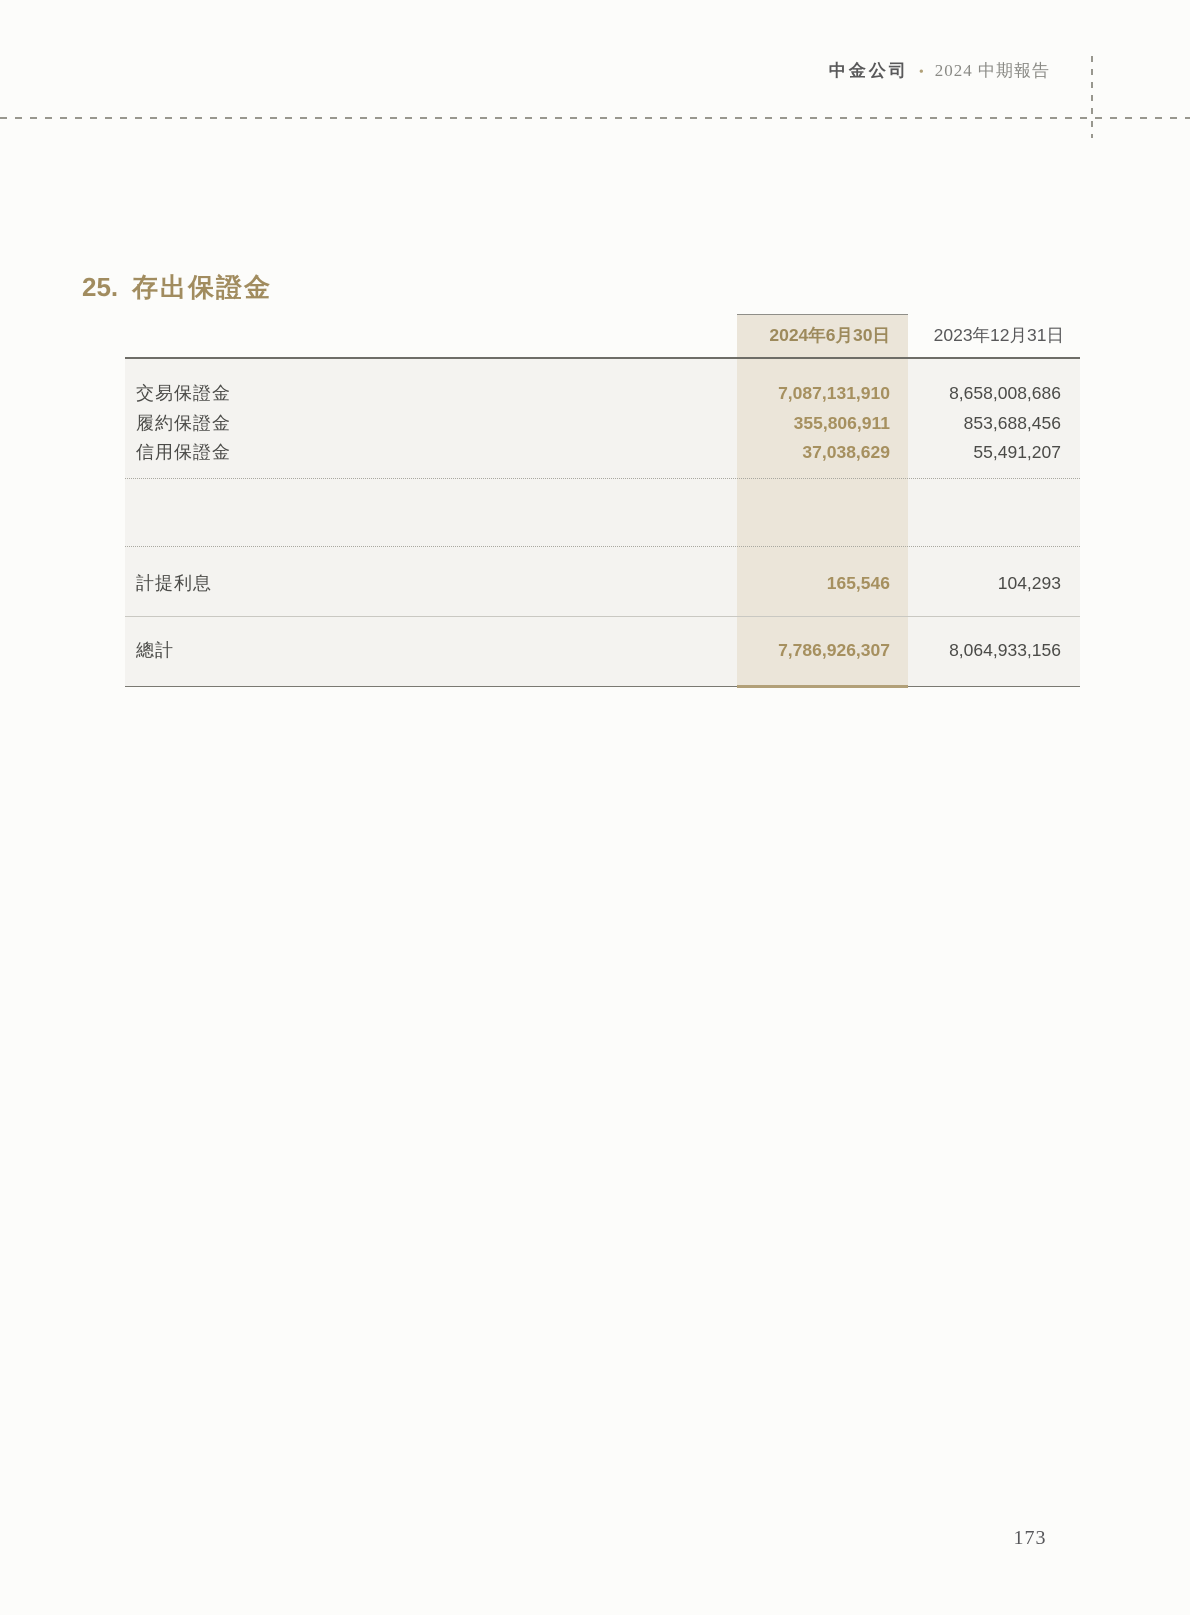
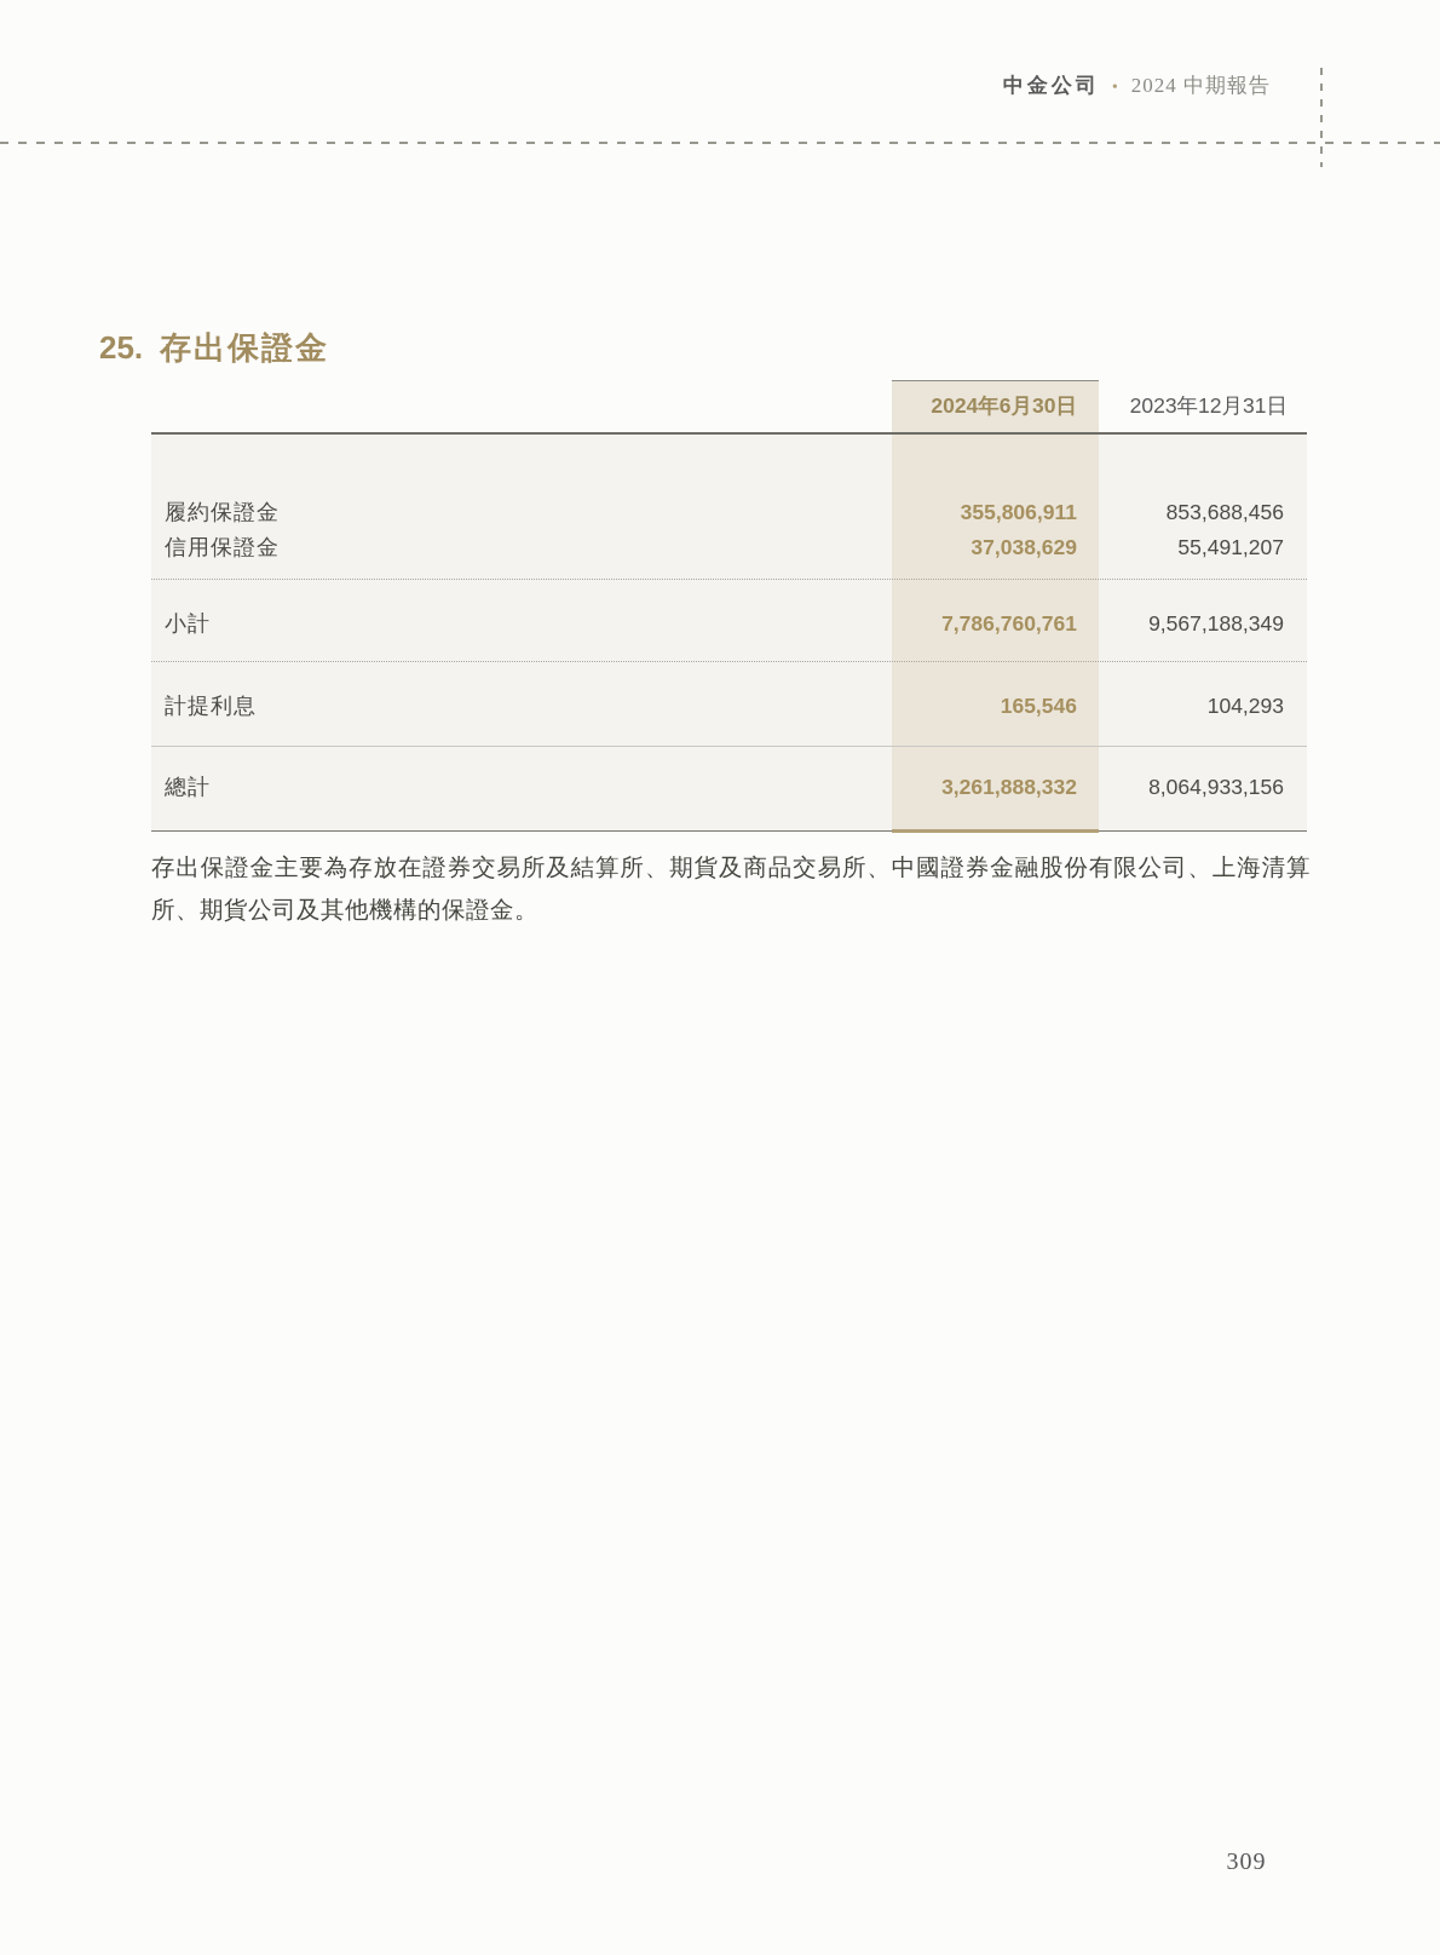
  中金公司 • 2024 中期報告
  25. 存出保證金
  2024年6月30日
  2023年12月31日
- 交易保證金
- 7,087,131,910
- 8,658,008,686
  履約保證金
  355,806,911
  853,688,456
  信用保證金
  37,038,629
  55,491,207
+ 小計
+ 7,786,760,761
+ 9,567,188,349
  計提利息
  165,546
  104,293
  總計
- 7,786,926,307
+ 3,261,888,332
  8,064,933,156
+ 存出保證金主要為存放在證券交易所及結算所、期貨及商品交易所、中國證券金融股份有限公司、上海清算所、期貨公司及其他機構的保證金。
- 173
+ 309
